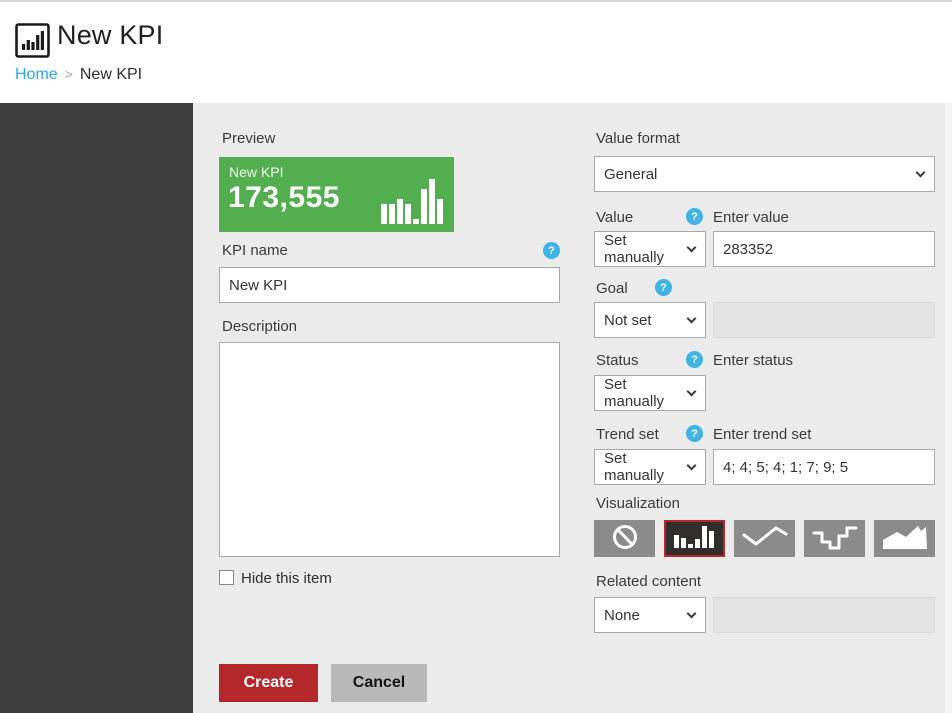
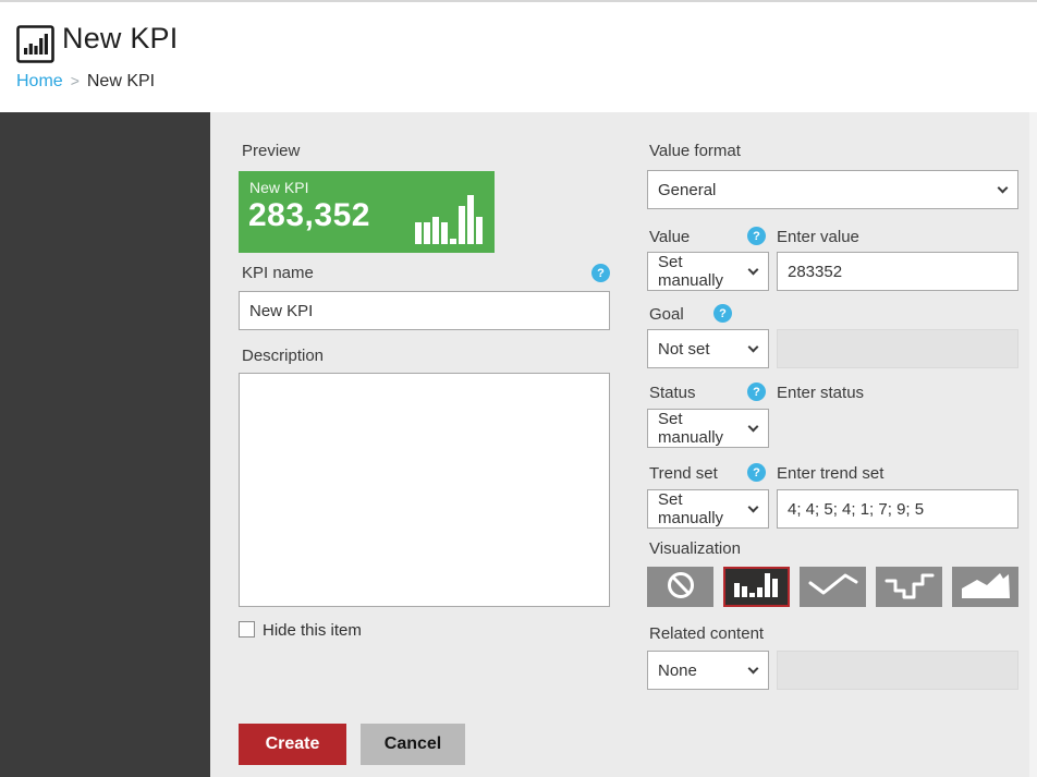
  New KPI
  Home > New KPI
  Preview
  New KPI
- 173,555
+ 283,352
  KPI name
  ?
  New KPI
  Description
  Hide this item
  Create
  Cancel
  Value format
  General
  Value
  ?
  Enter value
  Set manually
  283352
  Goal
  ?
  Not set
  Status
  ?
  Enter status
  Set manually
  Trend set
  ?
  Enter trend set
  Set manually
  4; 4; 5; 4; 1; 7; 9; 5
  Visualization
  Related content
  None
